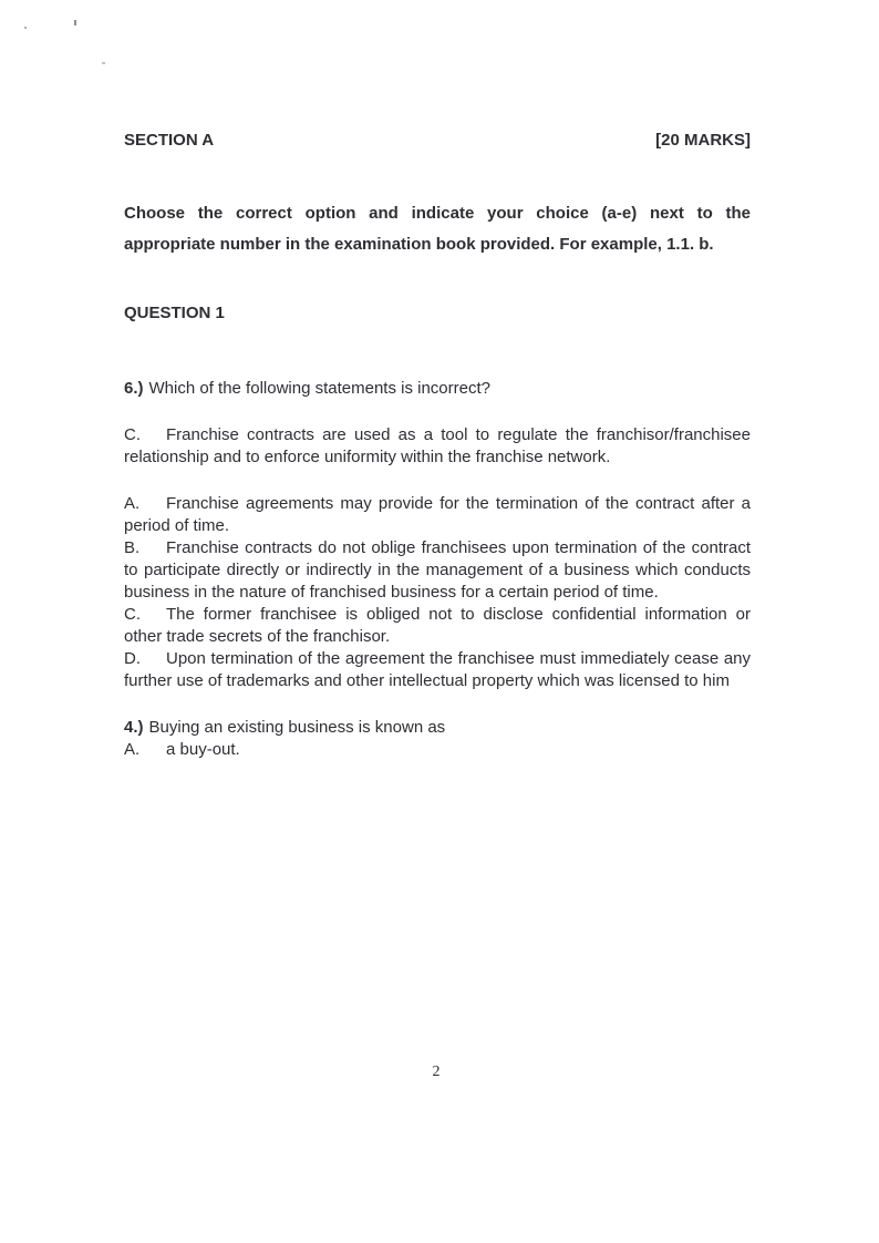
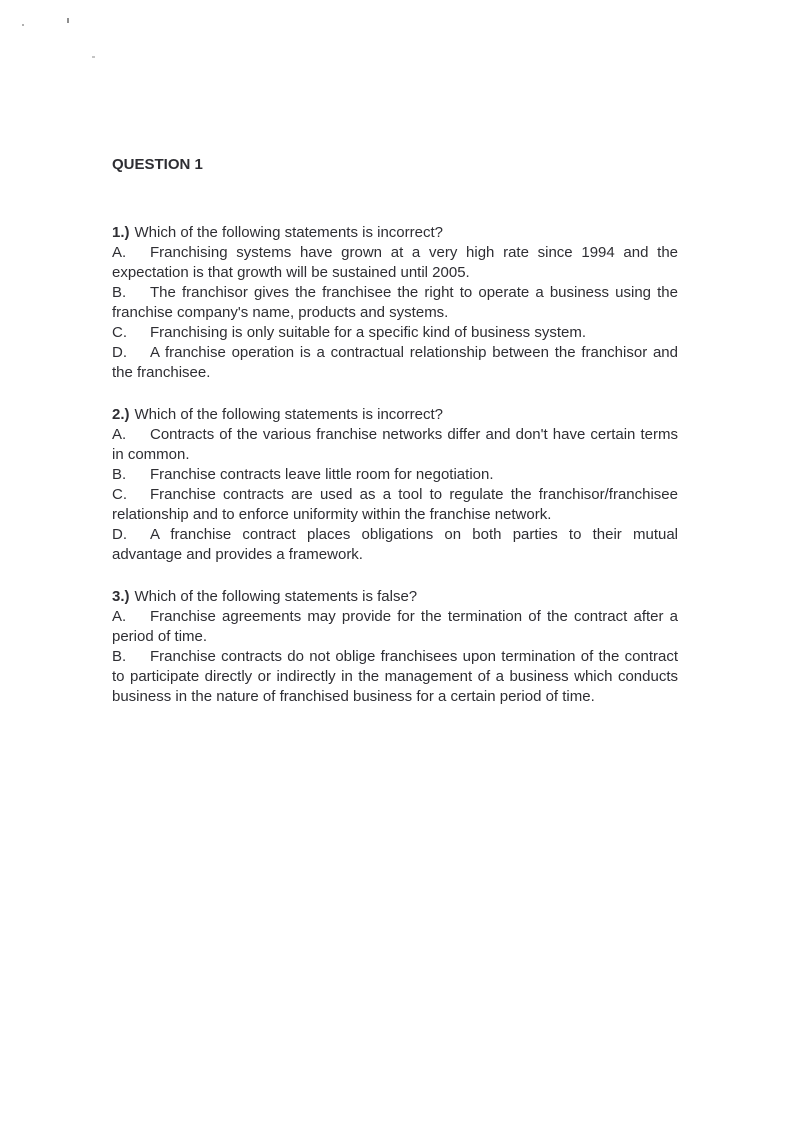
- SECTION A
- [20 MARKS]
- Choose the correct option and indicate your choice (a-e) next to the appropriate number in the examination book provided. For example, 1.1. b.
  QUESTION 1
- 6.) Which of the following statements is incorrect?
+ 1.) Which of the following statements is incorrect?
+ A. Franchising systems have grown at a very high rate since 1994 and the expectation is that growth will be sustained until 2005.
+ B. The franchisor gives the franchisee the right to operate a business using the franchise company's name, products and systems.
+ C. Franchising is only suitable for a specific kind of business system.
+ D. A franchise operation is a contractual relationship between the franchisor and the franchisee.
+ 2.) Which of the following statements is incorrect?
+ A. Contracts of the various franchise networks differ and don't have certain terms in common.
+ B. Franchise contracts leave little room for negotiation.
  C. Franchise contracts are used as a tool to regulate the franchisor/franchisee relationship and to enforce uniformity within the franchise network.
+ D. A franchise contract places obligations on both parties to their mutual advantage and provides a framework.
+ 3.) Which of the following statements is false?
  A. Franchise agreements may provide for the termination of the contract after a period of time.
  B. Franchise contracts do not oblige franchisees upon termination of the contract to participate directly or indirectly in the management of a business which conducts business in the nature of franchised business for a certain period of time.
- C. The former franchisee is obliged not to disclose confidential information or other trade secrets of the franchisor.
- D. Upon termination of the agreement the franchisee must immediately cease any further use of trademarks and other intellectual property which was licensed to him
- 4.) Buying an existing business is known as
- A. a buy-out.
- 2
